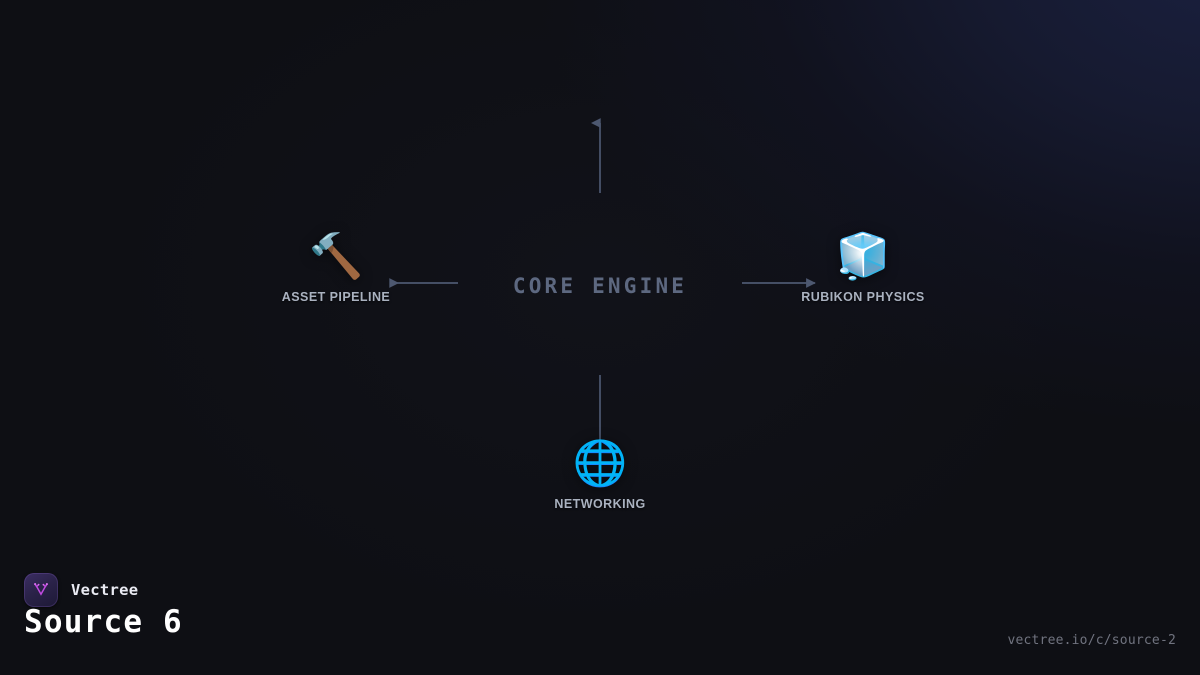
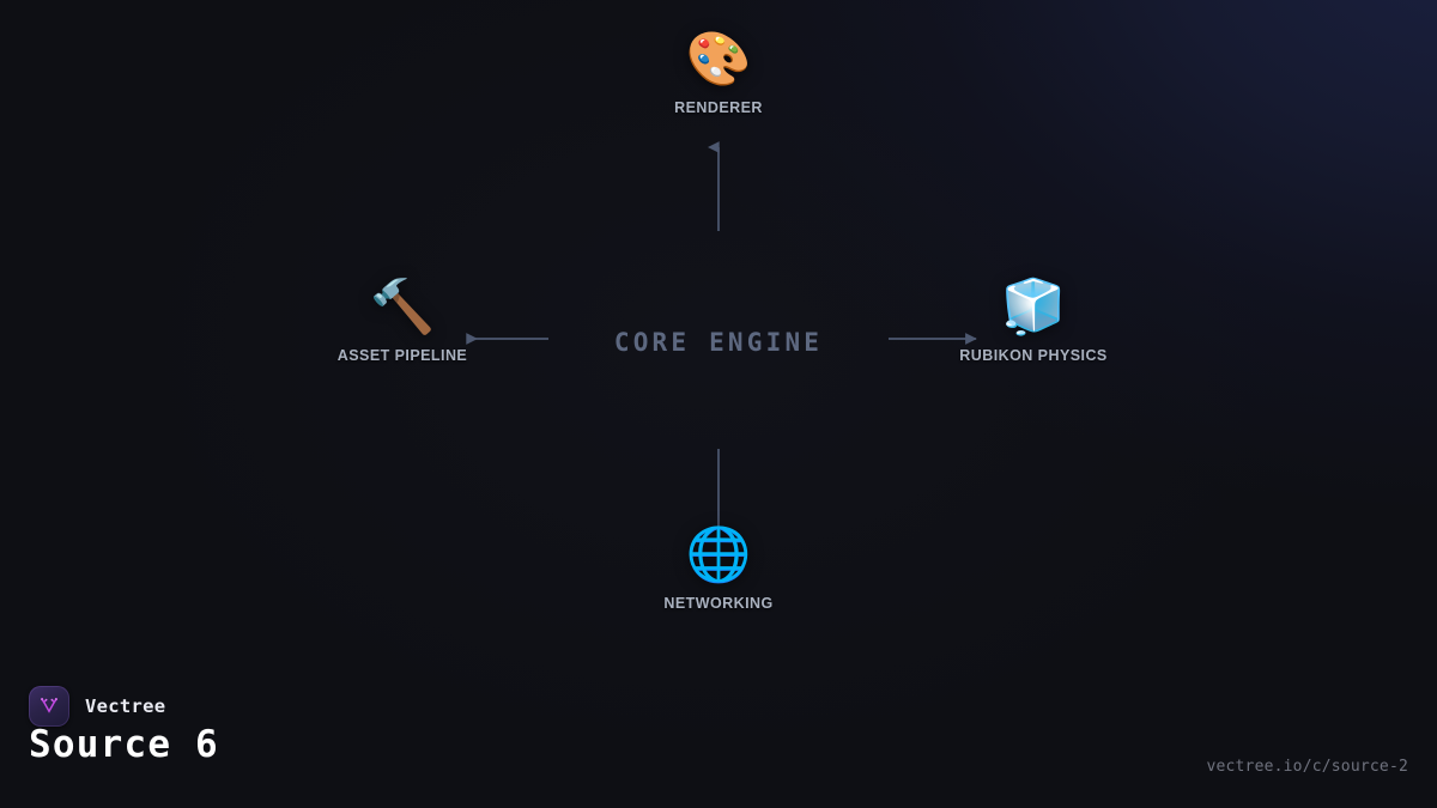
  CORE ENGINE
+ 🎨
+ RENDERER
  🔨
  ASSET PIPELINE
  🧊
  RUBIKON PHYSICS
  🌐
  NETWORKING
  Vectree
  Source 6
  vectree.io/c/source-2
